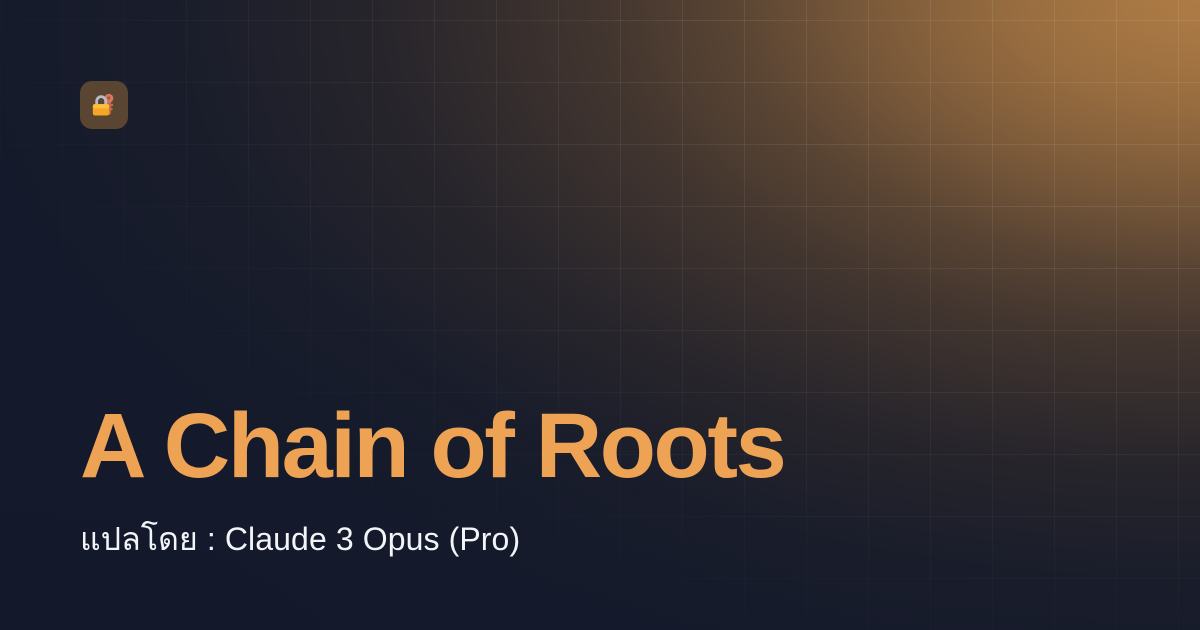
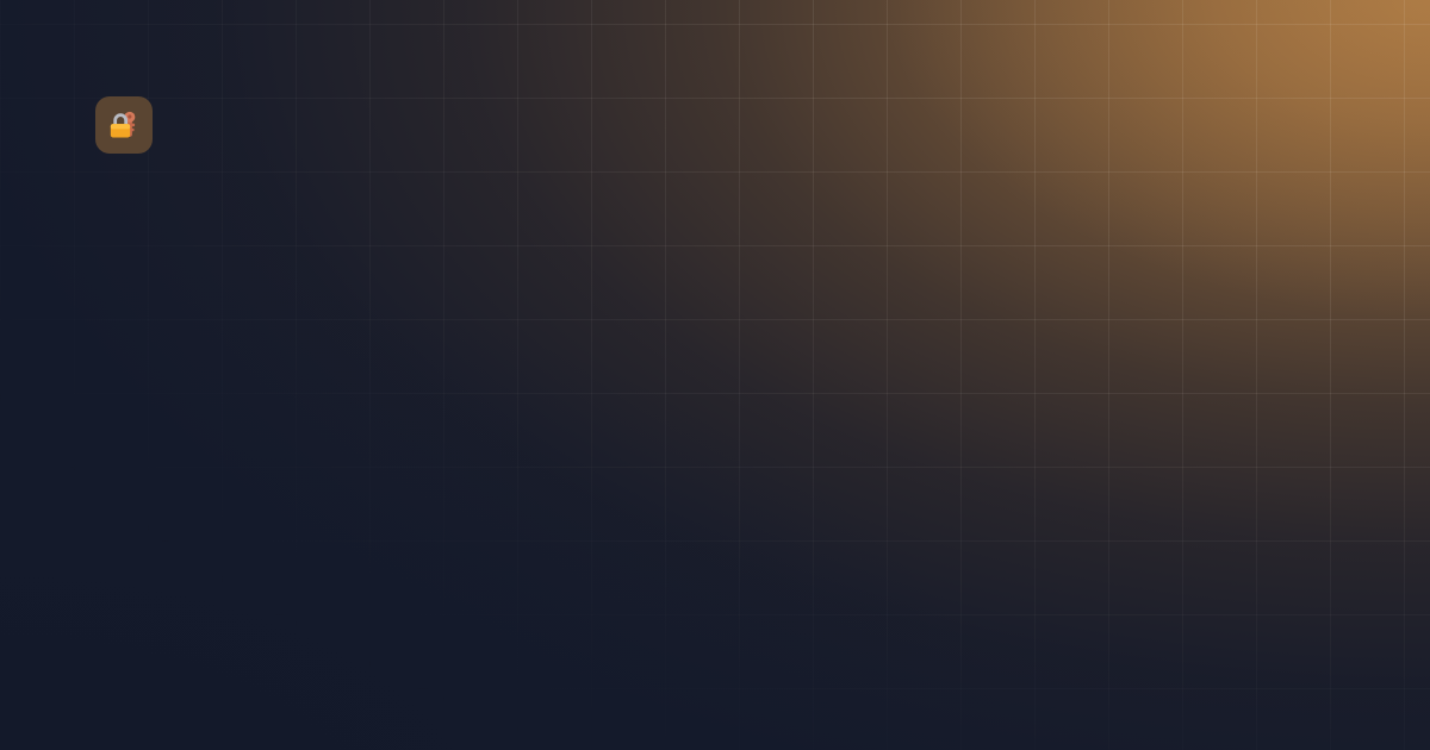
- A Chain of Roots
- แปลโดย : Claude 3 Opus (Pro)
